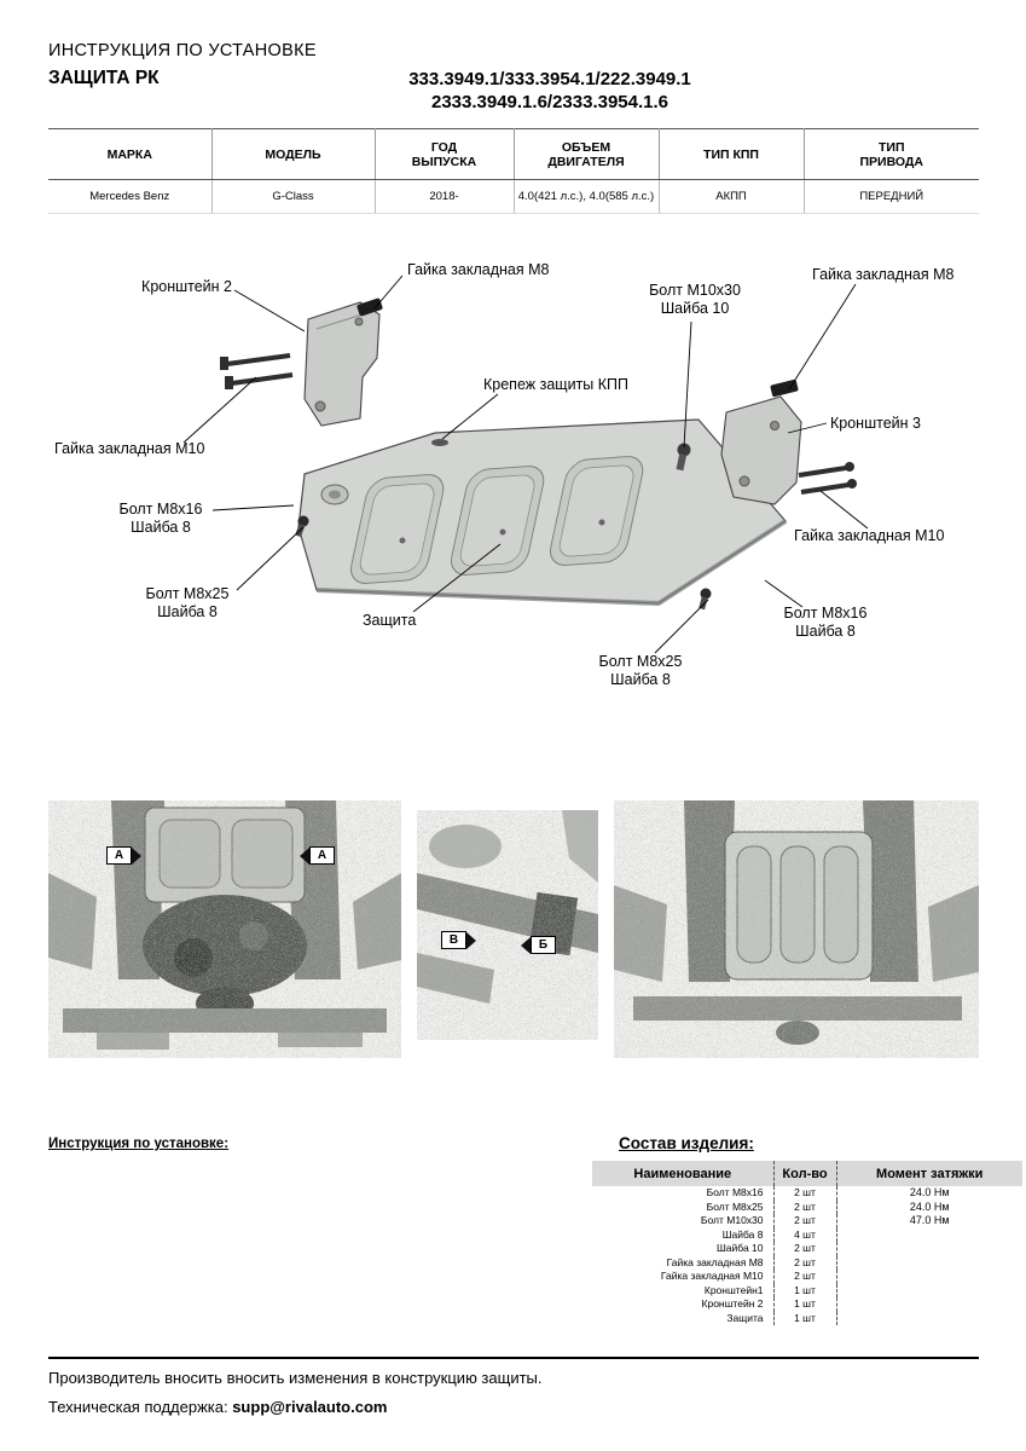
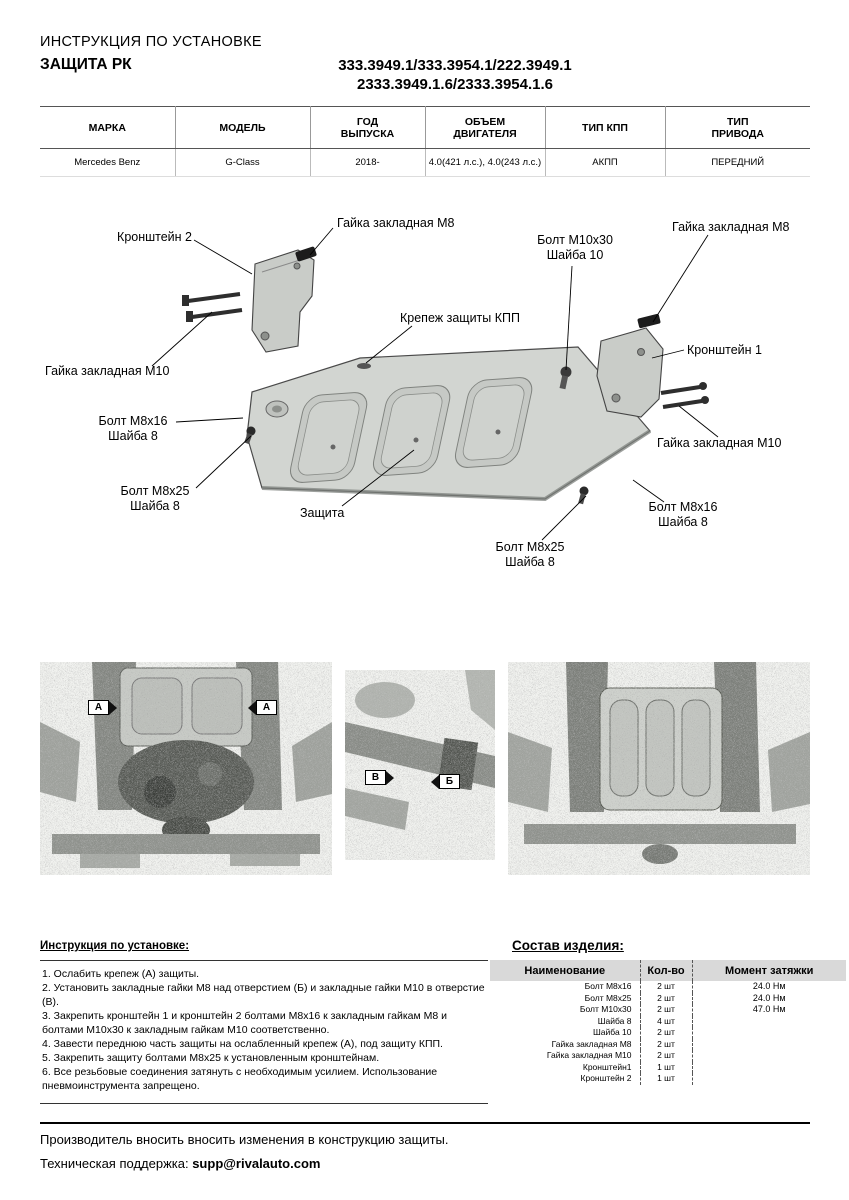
  ИНСТРУКЦИЯ ПО УСТАНОВКЕ
  ЗАЩИТА РК
  333.3949.1/333.3954.1/222.3949.1
  2333.3949.1.6/2333.3954.1.6
  МАРКА	МОДЕЛЬ	ГОД ВЫПУСКА	ОБЪЕМ ДВИГАТЕЛЯ	ТИП КПП	ТИП ПРИВОДА
- Mercedes Benz	G-Class	2018-	4.0(421 л.с.), 4.0(585 л.с.)	АКПП	ПЕРЕДНИЙ
+ Mercedes Benz	G-Class	2018-	4.0(421 л.с.), 4.0(243 л.с.)	АКПП	ПЕРЕДНИЙ
  Гайка закладная М8
  Кронштейн 2
  Болт М10х30
  Шайба 10
  Гайка закладная М8
  Крепеж защиты КПП
- Кронштейн 3
+ Кронштейн 1
  Гайка закладная М10
  Болт М8х16
  Шайба 8
  Гайка закладная М10
  Болт М8х25
  Шайба 8
  Защита
  Болт М8х16
  Шайба 8
  Болт М8х25
  Шайба 8
  А
  А
  В
  Б
  Инструкция по установке:
+ 1. Ослабить крепеж (А) защиты.
+ 2. Установить закладные гайки М8 над отверстием (Б) и закладные гайки М10 в отверстие (В).
+ 3. Закрепить кронштейн 1 и кронштейн 2 болтами М8х16 к закладным гайкам М8 и болтами М10х30 к закладным гайкам М10 соответственно.
+ 4. Завести переднюю часть защиты на ослабленный крепеж (А), под защиту КПП.
+ 5. Закрепить защиту болтами М8х25 к установленным кронштейнам.
+ 6. Все резьбовые соединения затянуть с необходимым усилием. Использование пневмоинструмента запрещено.
  Состав изделия:
  Наименование	Кол-во	Момент затяжки
  Болт М8х16	2 шт	24.0 Нм
  Болт М8х25	2 шт	24.0 Нм
  Болт М10х30	2 шт	47.0 Нм
  Шайба 8	4 шт
  Шайба 10	2 шт
  Гайка закладная М8	2 шт
  Гайка закладная М10	2 шт
  Кронштейн1	1 шт
  Кронштейн 2	1 шт
- Защита	1 шт
  Производитель вносить вносить изменения в конструкцию защиты.
  Техническая поддержка: supp@rivalauto.com
